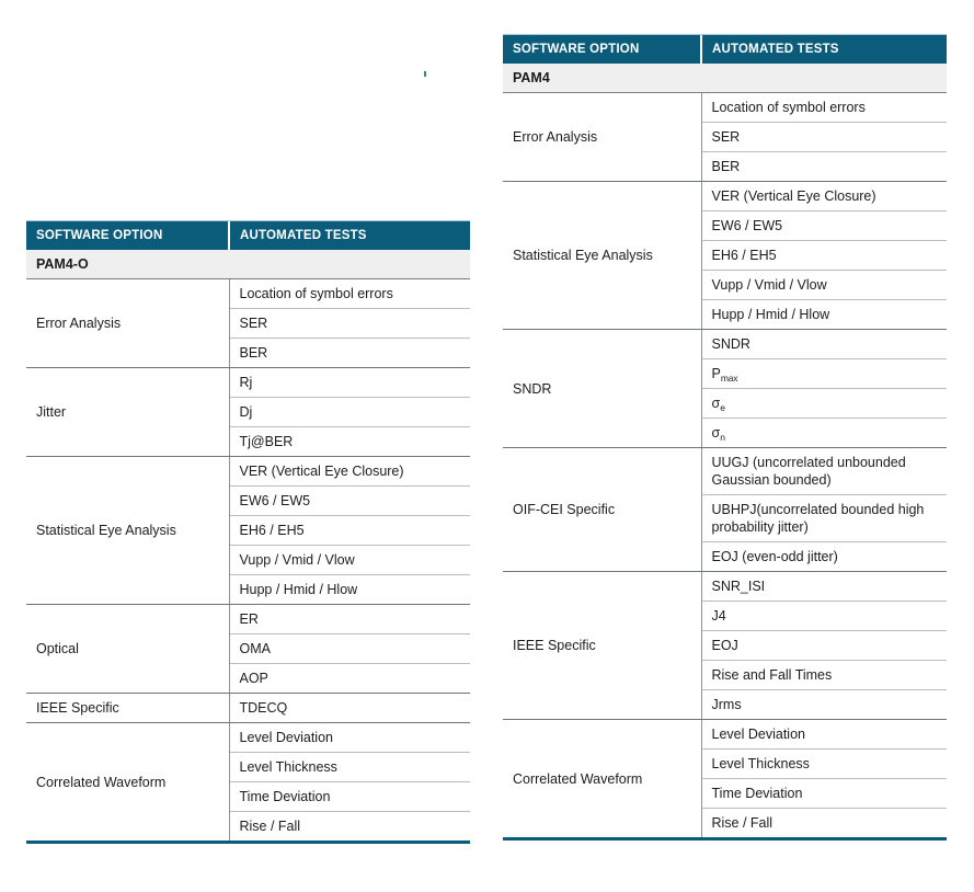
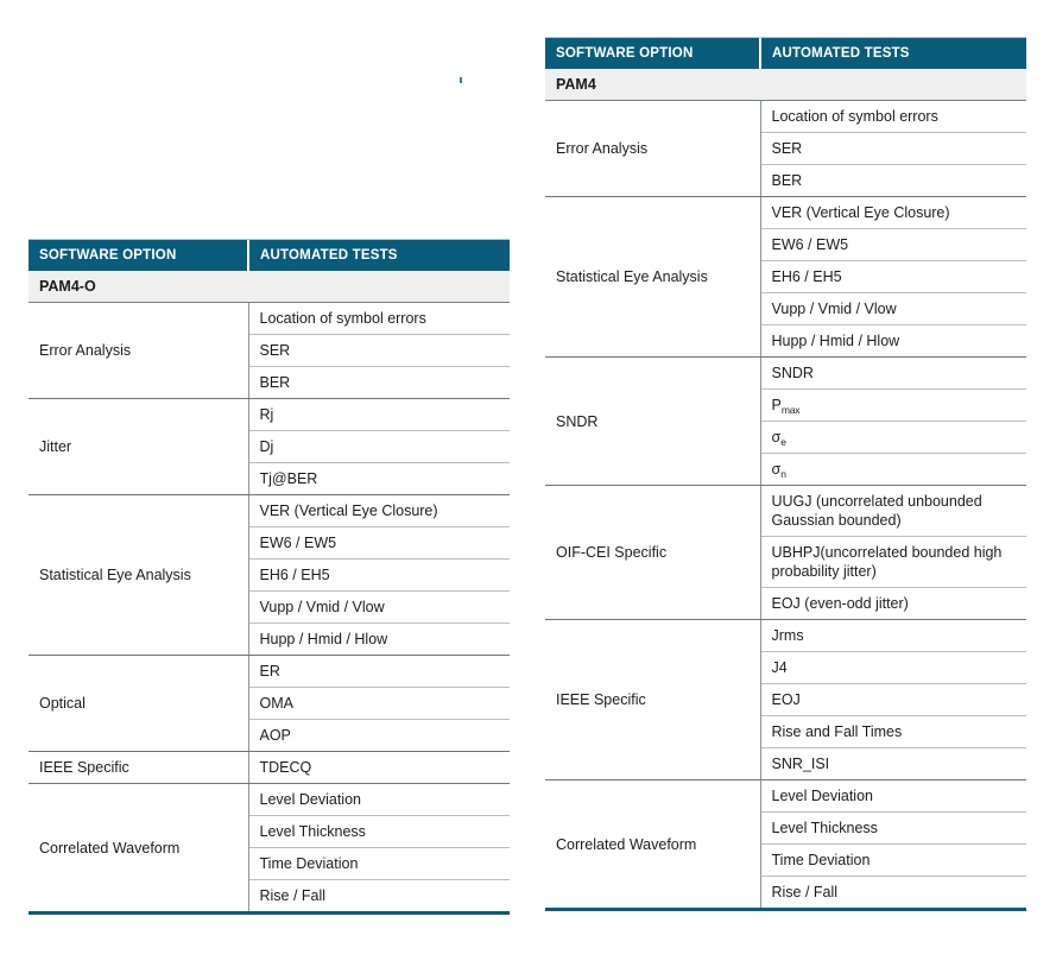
  SOFTWARE OPTION	AUTOMATED TESTS
  PAM4-O
  Error Analysis	Location of symbol errors
  SER
  BER
  Jitter	Rj
  Dj
  Tj@BER
  Statistical Eye Analysis	VER (Vertical Eye Closure)
  EW6 / EW5
  EH6 / EH5
  Vupp / Vmid / Vlow
  Hupp / Hmid / Hlow
  Optical	ER
  OMA
  AOP
  IEEE Specific	TDECQ
  Correlated Waveform	Level Deviation
  Level Thickness
  Time Deviation
  Rise / Fall
  SOFTWARE OPTION	AUTOMATED TESTS
  PAM4
  Error Analysis	Location of symbol errors
  SER
  BER
  Statistical Eye Analysis	VER (Vertical Eye Closure)
  EW6 / EW5
  EH6 / EH5
  Vupp / Vmid / Vlow
  Hupp / Hmid / Hlow
  SNDR	SNDR
  Pmax
  σe
  σn
  OIF-CEI Specific	UUGJ (uncorrelated unbounded Gaussian bounded)
  UBHPJ(uncorrelated bounded high probability jitter)
  EOJ (even-odd jitter)
- IEEE Specific	SNR_ISI
+ IEEE Specific	Jrms
  J4
  EOJ
  Rise and Fall Times
- Jrms
+ SNR_ISI
  Correlated Waveform	Level Deviation
  Level Thickness
  Time Deviation
  Rise / Fall
